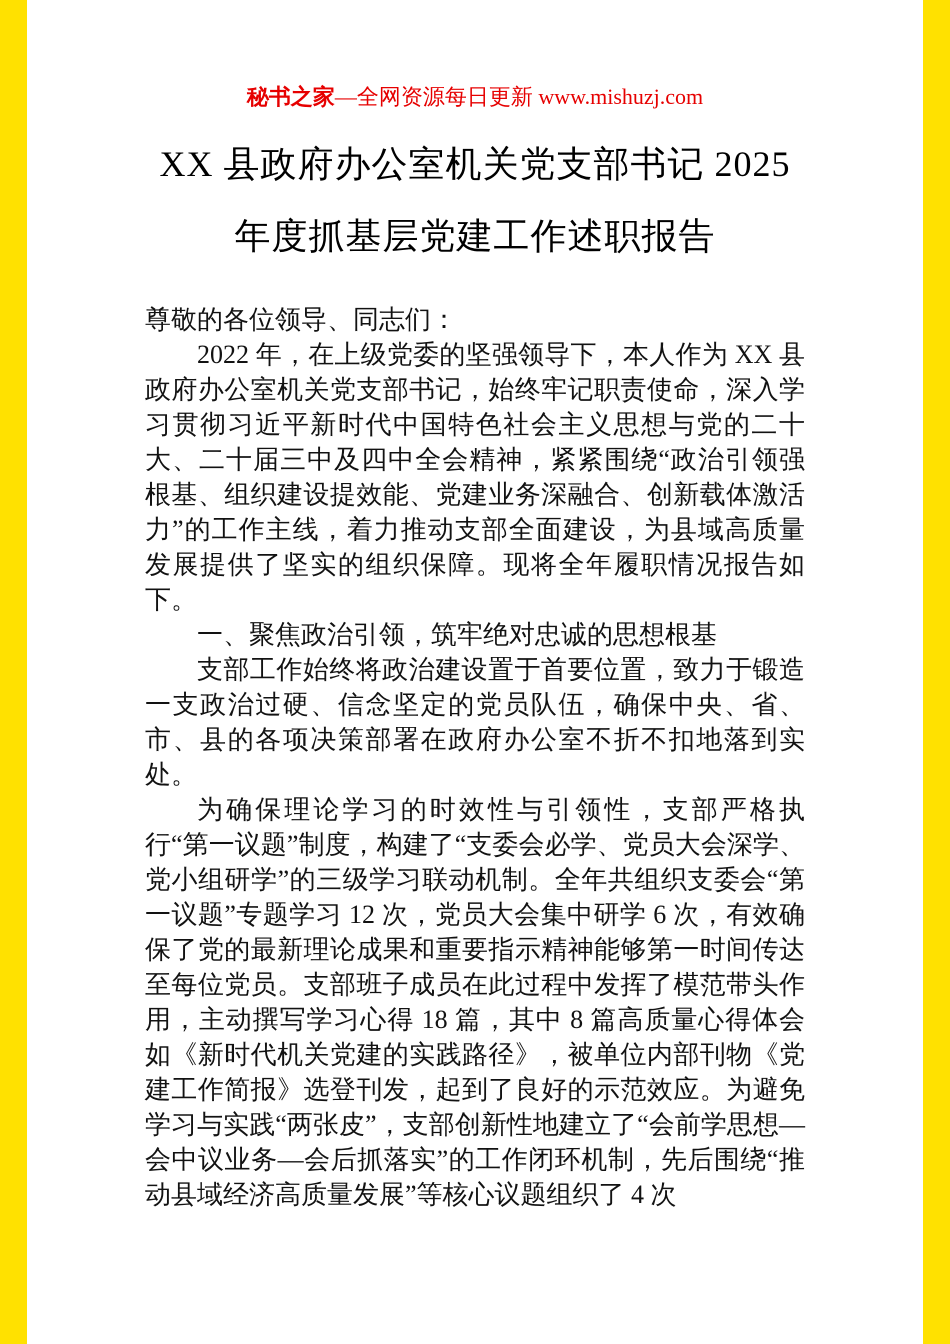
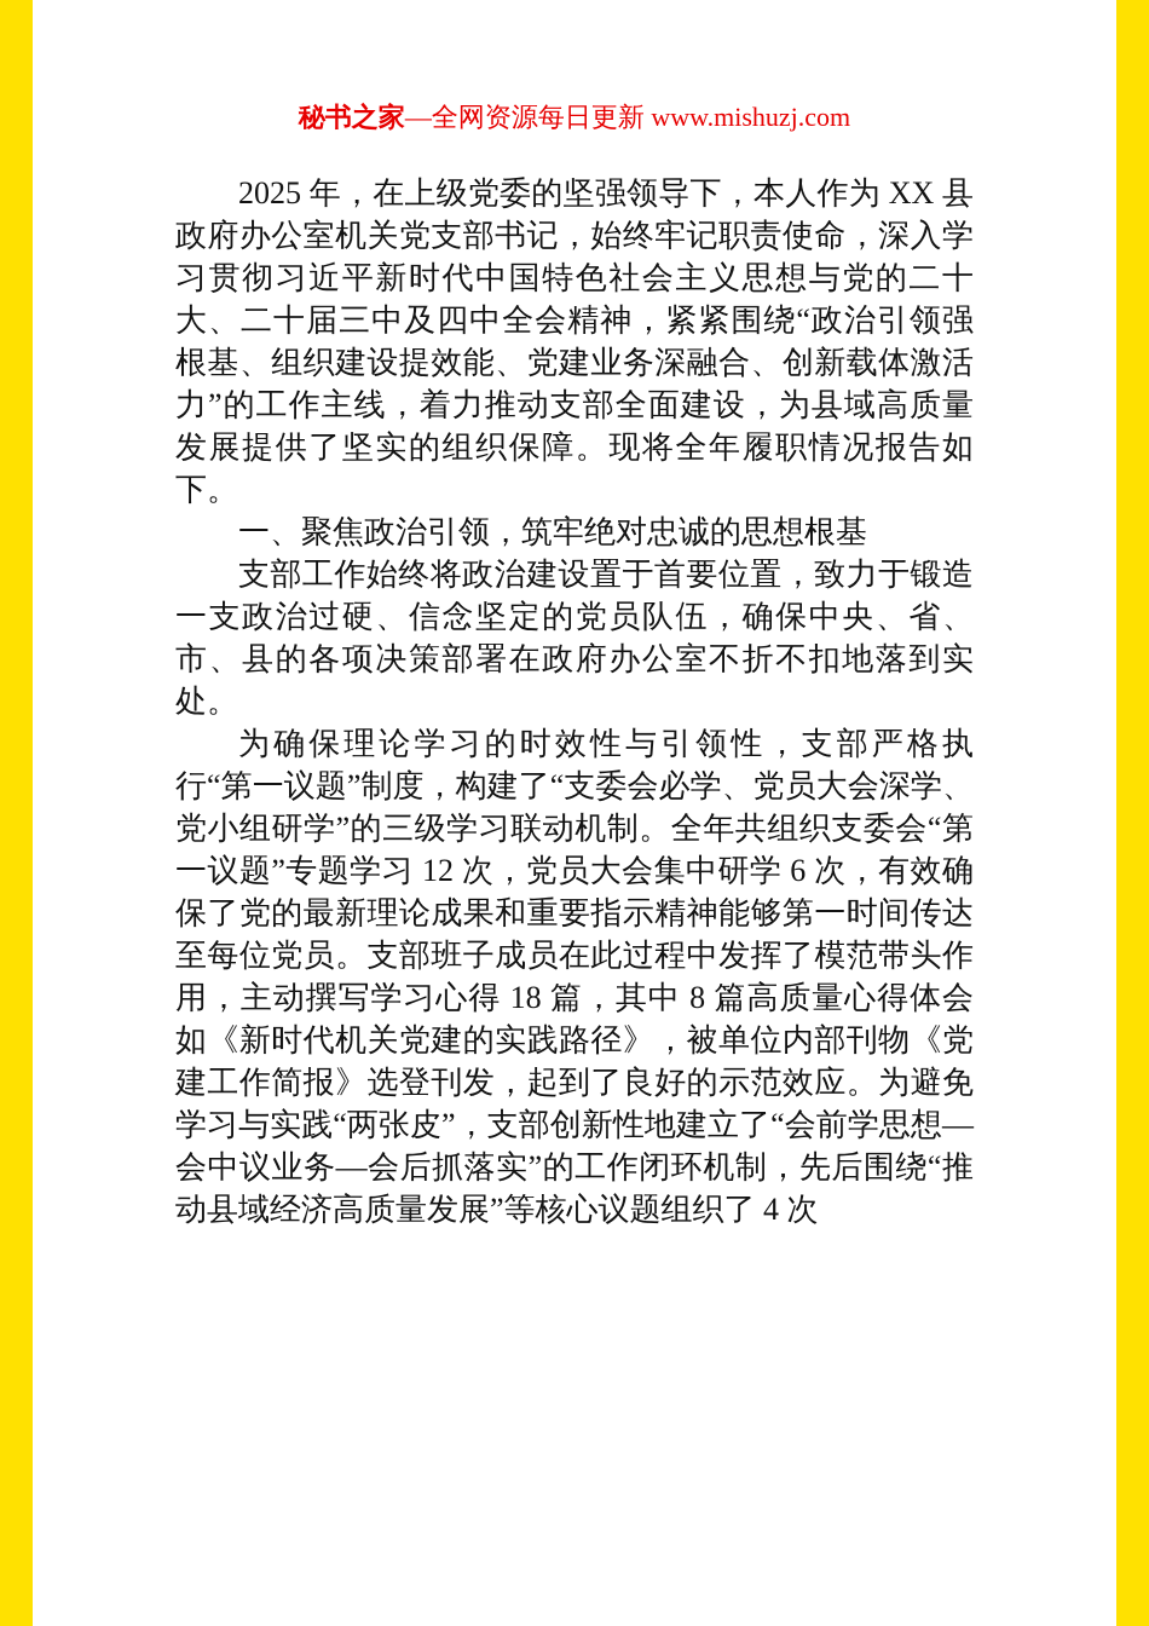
  秘书之家—全网资源每日更新 www.mishuzj.com
- XX 县政府办公室机关党支部书记 2025 年度抓基层党建工作述职报告
- 尊敬的各位领导、同志们：
- 2022 年，在上级党委的坚强领导下，本人作为 XX 县政府办公室机关党支部书记，始终牢记职责使命，深入学习贯彻习近平新时代中国特色社会主义思想与党的二十大、二十届三中及四中全会精神，紧紧围绕“政治引领强根基、组织建设提效能、党建业务深融合、创新载体激活力”的工作主线，着力推动支部全面建设，为县域高质量发展提供了坚实的组织保障。现将全年履职情况报告如下。
+ 2025 年，在上级党委的坚强领导下，本人作为 XX 县政府办公室机关党支部书记，始终牢记职责使命，深入学习贯彻习近平新时代中国特色社会主义思想与党的二十大、二十届三中及四中全会精神，紧紧围绕“政治引领强根基、组织建设提效能、党建业务深融合、创新载体激活力”的工作主线，着力推动支部全面建设，为县域高质量发展提供了坚实的组织保障。现将全年履职情况报告如下。
  一、聚焦政治引领，筑牢绝对忠诚的思想根基
  支部工作始终将政治建设置于首要位置，致力于锻造一支政治过硬、信念坚定的党员队伍，确保中央、省、市、县的各项决策部署在政府办公室不折不扣地落到实处。
  为确保理论学习的时效性与引领性，支部严格执行“第一议题”制度，构建了“支委会必学、党员大会深学、党小组研学”的三级学习联动机制。全年共组织支委会“第一议题”专题学习 12 次，党员大会集中研学 6 次，有效确保了党的最新理论成果和重要指示精神能够第一时间传达至每位党员。支部班子成员在此过程中发挥了模范带头作用，主动撰写学习心得 18 篇，其中 8 篇高质量心得体会如《新时代机关党建的实践路径》，被单位内部刊物《党建工作简报》选登刊发，起到了良好的示范效应。为避免学习与实践“两张皮”，支部创新性地建立了“会前学思想—会中议业务—会后抓落实”的工作闭环机制，先后围绕“推动县域经济高质量发展”等核心议题组织了 4 次
